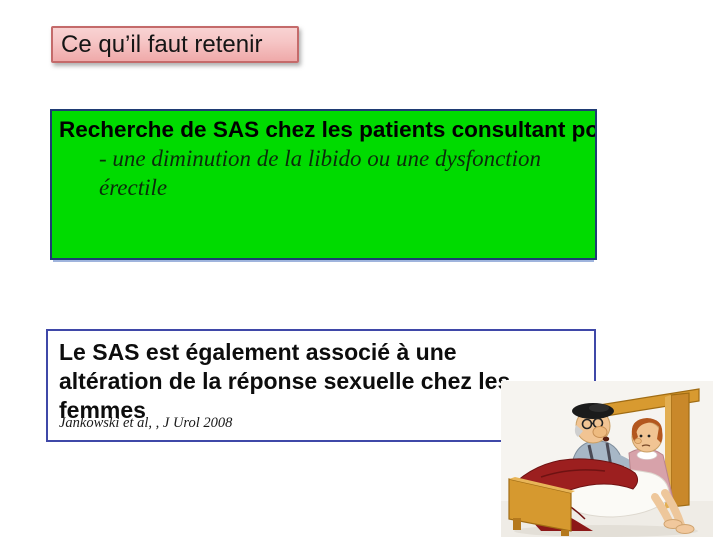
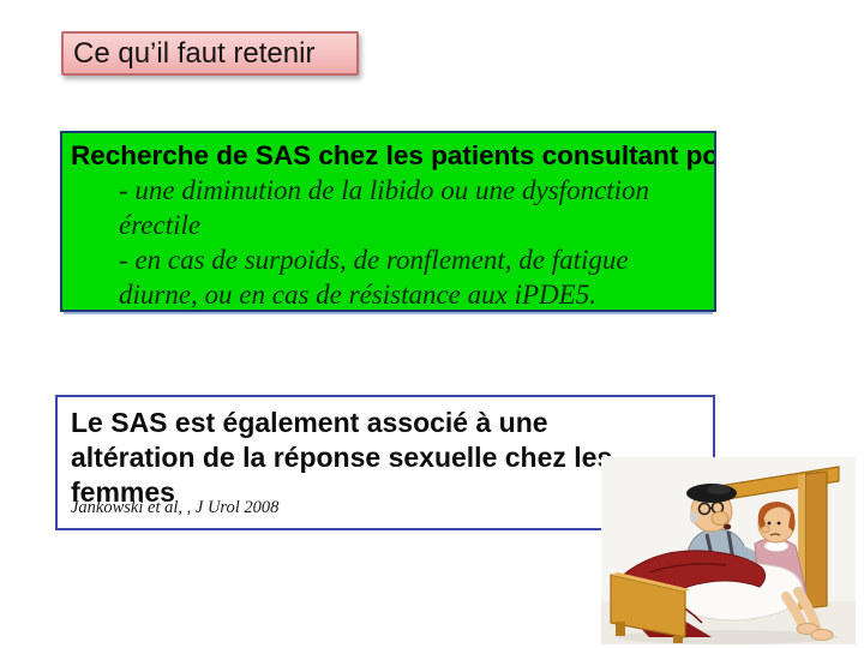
  Ce qu’il faut retenir
  Recherche de SAS chez les patients consultant po
  - une diminution de la libido ou une dysfonction érectile
+ - en cas de surpoids, de ronflement, de fatigue diurne, ou en cas de résistance aux iPDE5.
  Le SAS est également associé à une altération de la réponse sexuelle chez le femmes
  Jankowski et al, , J Urol 2008
